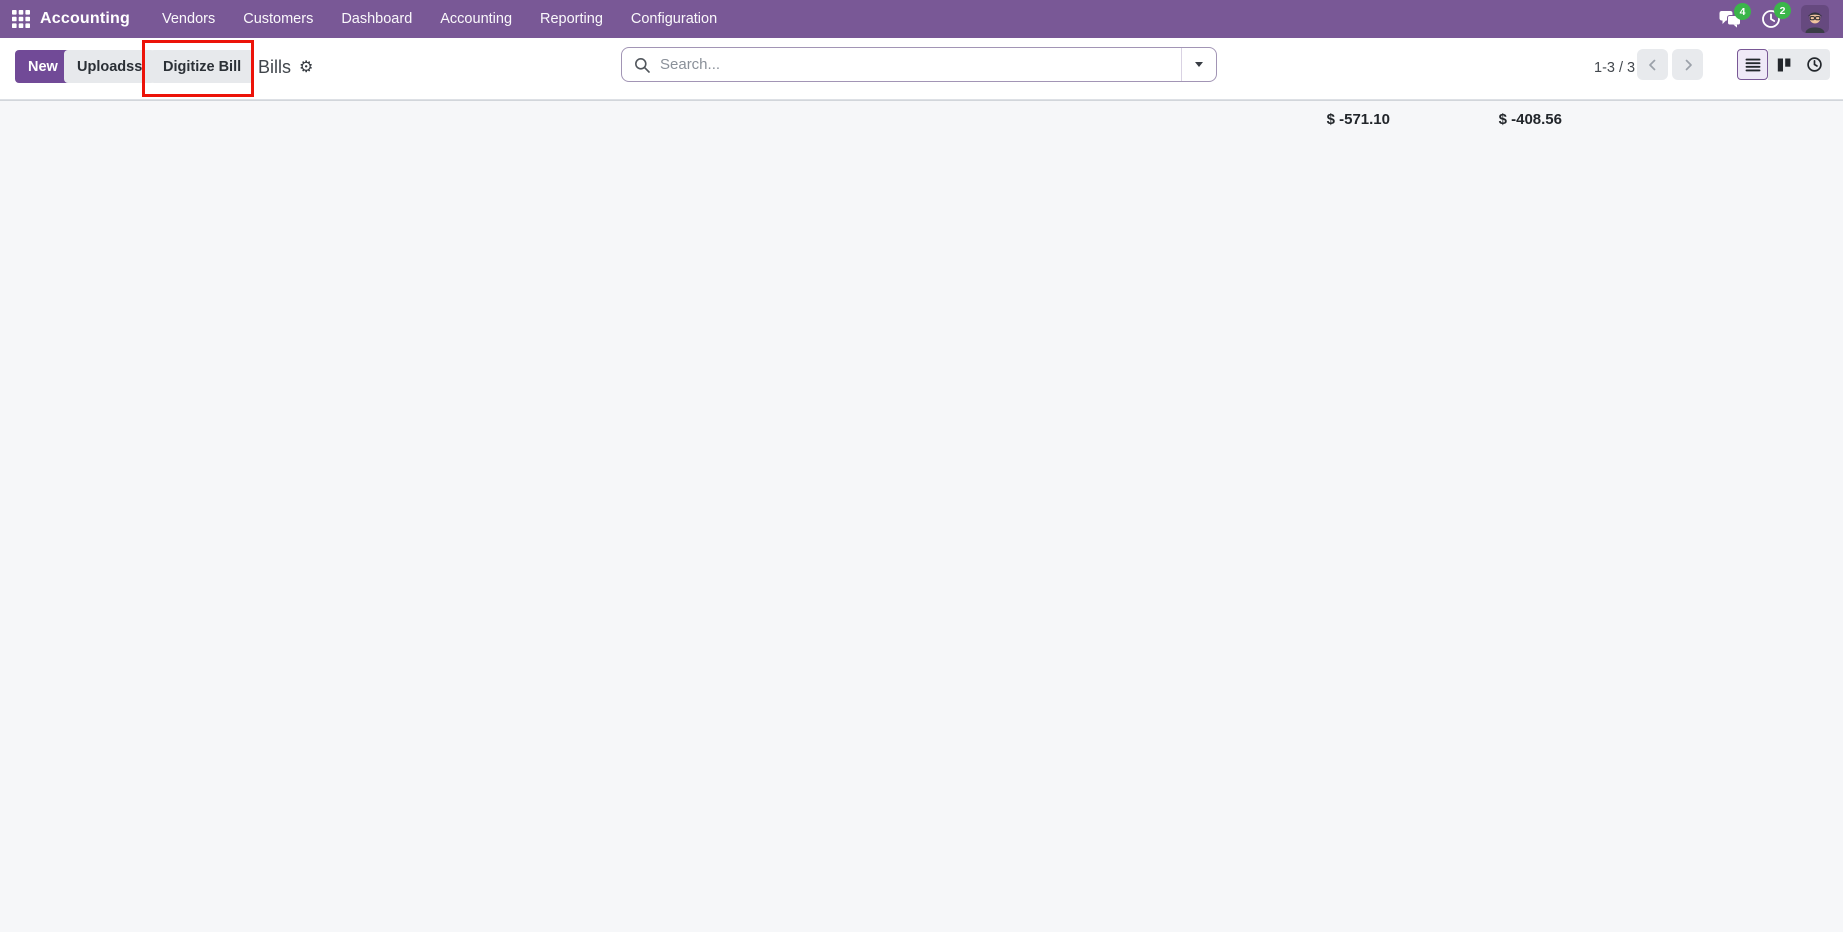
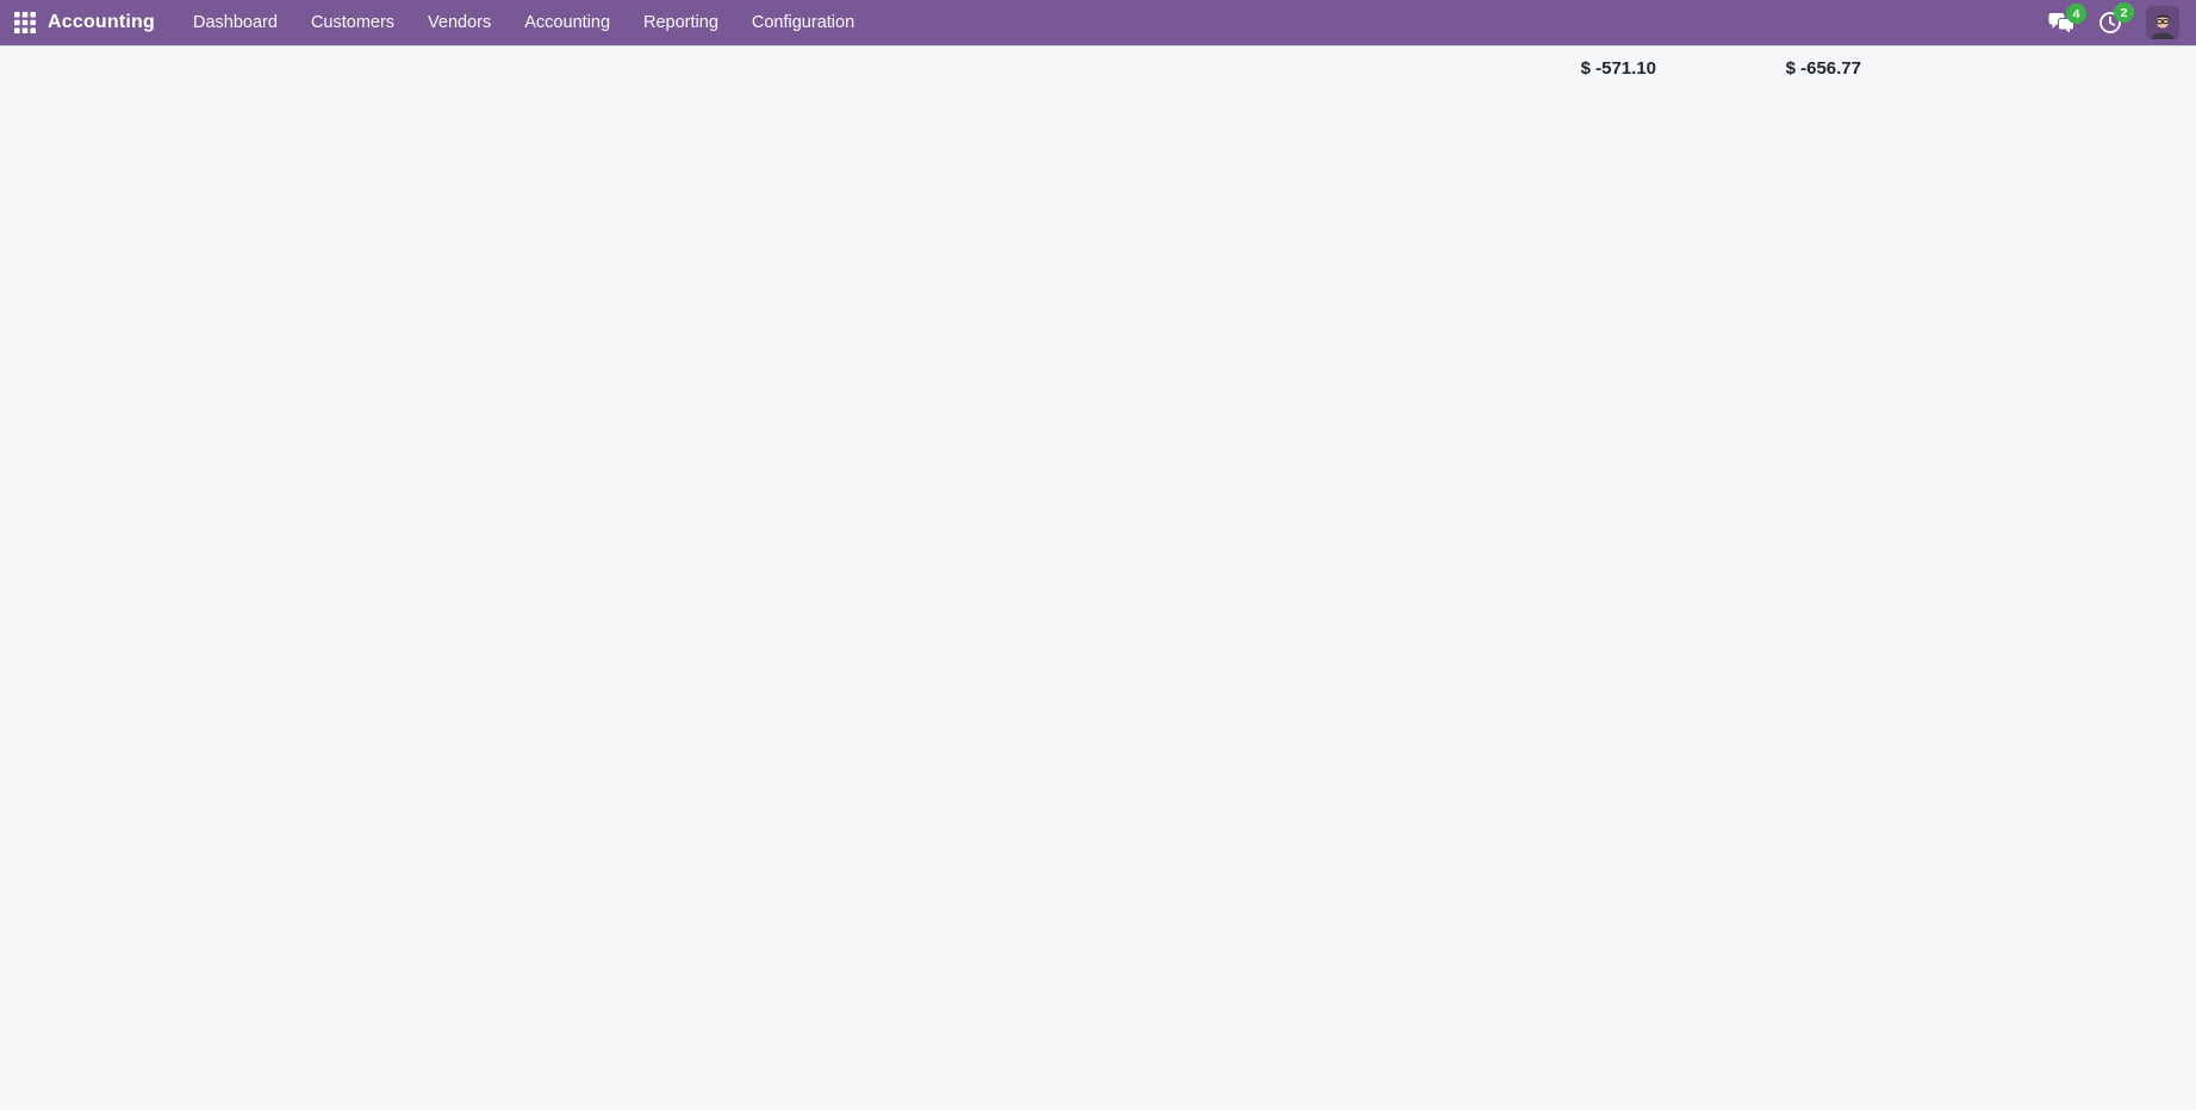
  Accounting
- Vendors
+ Dashboard
  Customers
- Dashboard
+ Vendors
  Accounting
  Reporting
  Configuration
  4
  2
- New
- Uploadss
- Digitize Bill
- Bills
- ⚙
- Search...
- 1-3 / 3
  $ -571.10
- $ -408.56
+ $ -656.77
